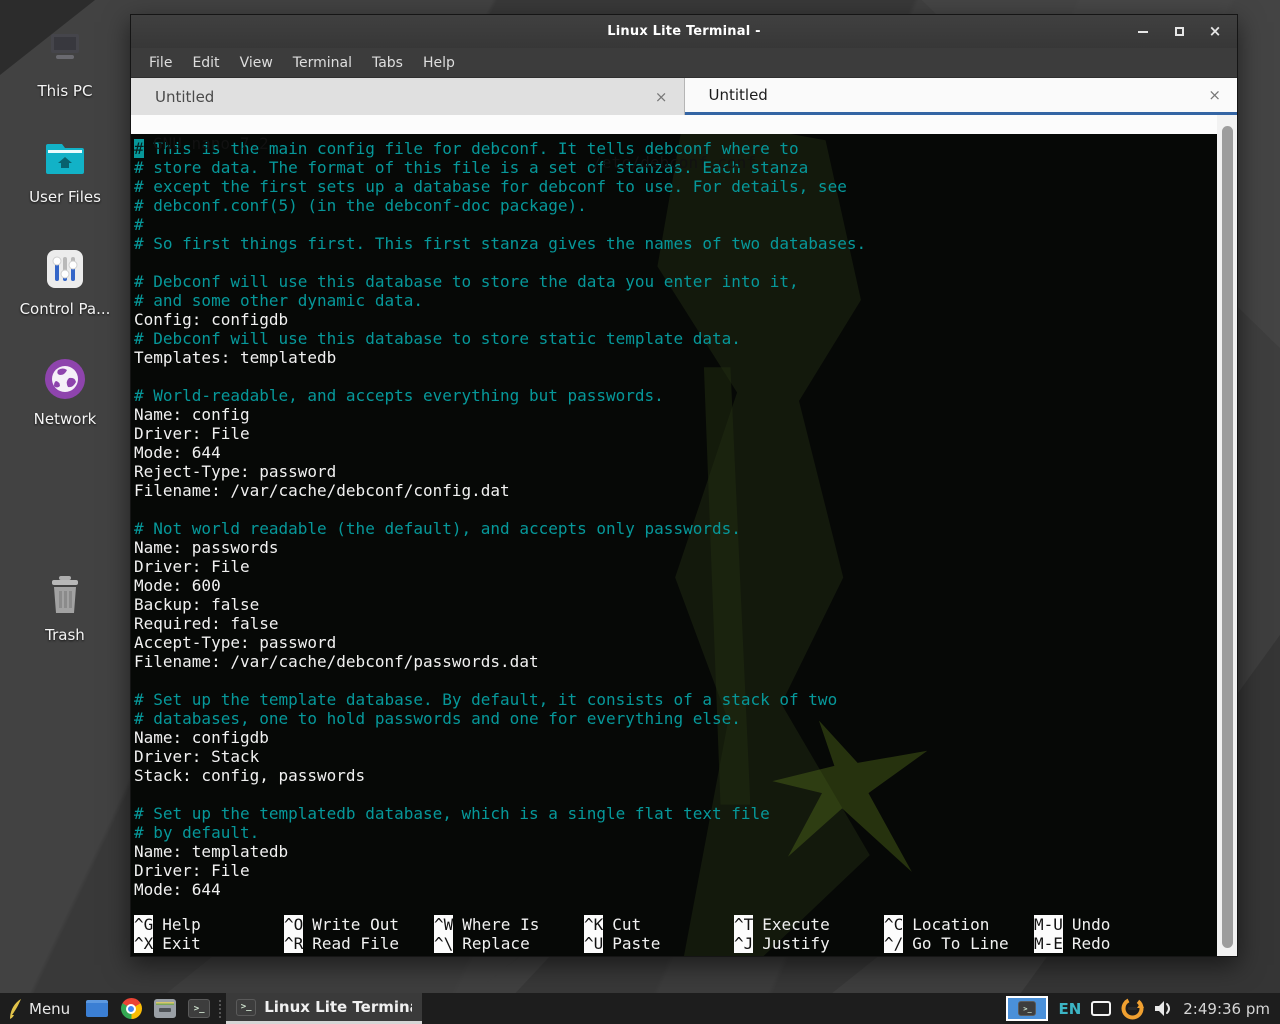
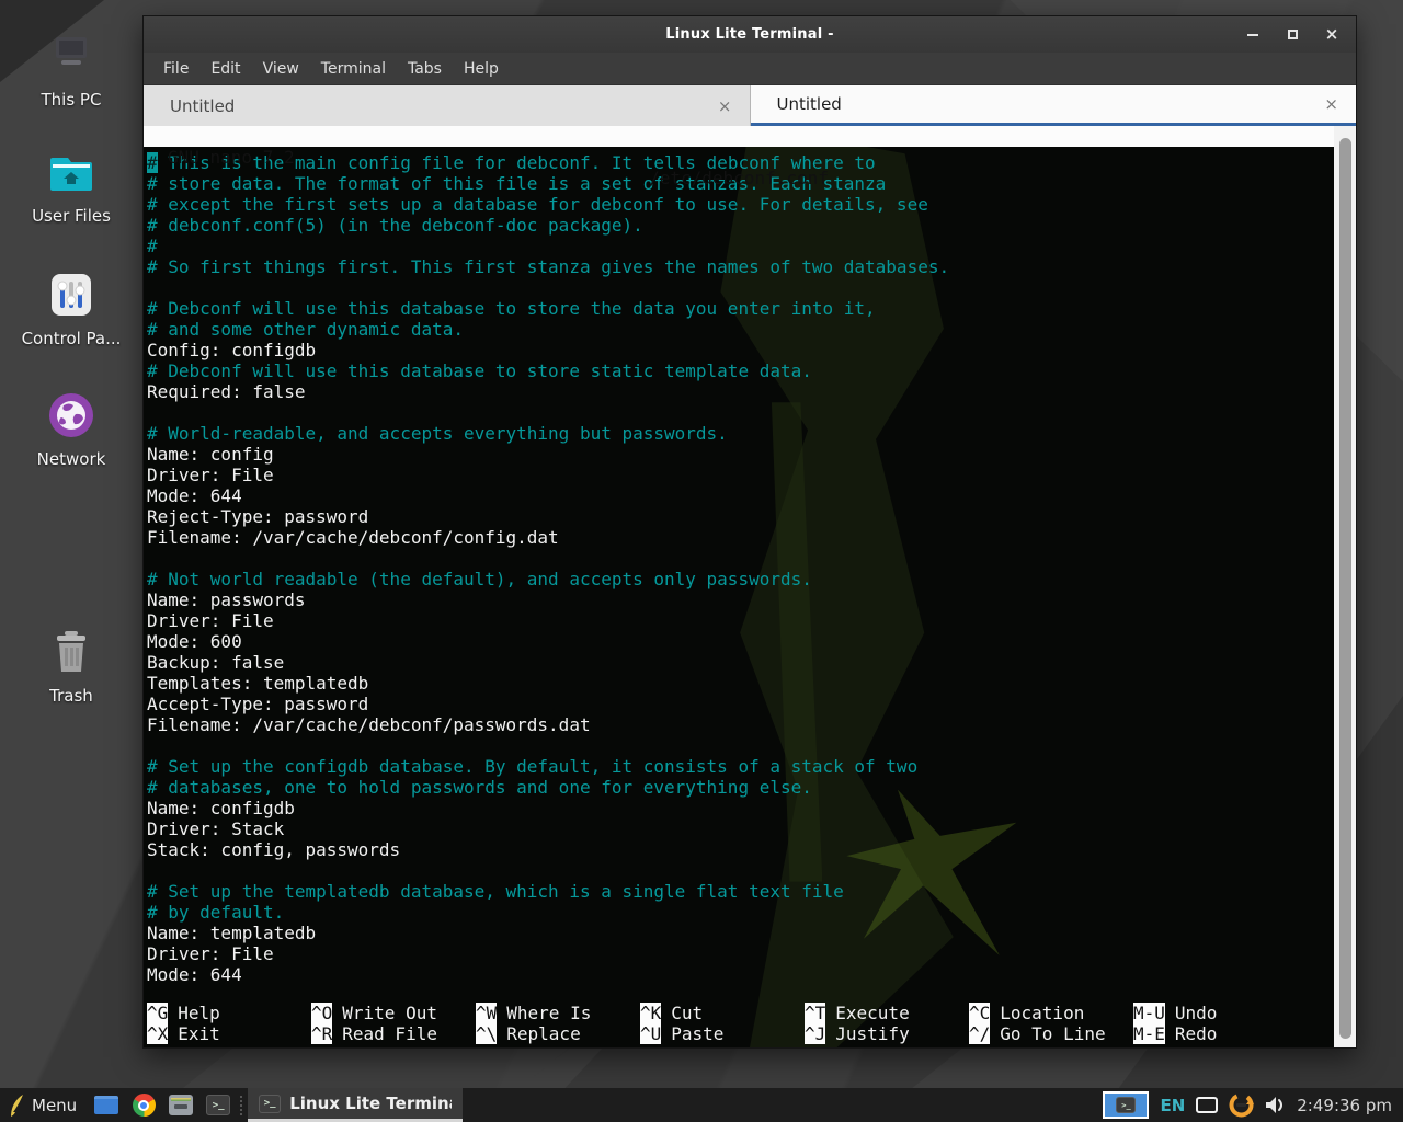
  This PC
  User Files
  Control Pa...
  Network
  Trash
  Linux Lite Terminal -
  ×
  File
  Edit
  View
  Terminal
  Tabs
  Help
  Untitled
  ×
  Untitled
  ×
  GNU nano 7.2
  /etc/debconf.conf
  s the main config file for debconf. It tells debconf where to
  data. The format of this file is a set of stanzas. Each stanza
  pt the first sets up a database for debconf to use. For details, see
  # debconf.conf(5) (in the debconf-doc package).
  #
  # So first things first. This first stanza gives the names of two databases.
  # Debconf will use this database to store the data you enter into it,
  # and some other dynamic data.
  Config: configdb
  # Debconf will use this database to store static template data.
- Templates: templatedb
+ Required: false
  # World-readable, and accepts everything but passwords.
  Name: config
  Driver: File
  Mode: 644
  Reject-Type: password
  Filename: /var/cache/debconf/config.dat
  # Not world readable (the default), and accepts only passwords.
  Name: passwords
  Driver: File
  Mode: 600
  Backup: false
- Required: false
+ Templates: templatedb
  Accept-Type: password
  Filename: /var/cache/debconf/passwords.dat
- # Set up the template database. By default, it consists of a stack of two
+ # Set up the configdb database. By default, it consists of a stack of two
  # databases, one to hold passwords and one for everything else.
  Name: configdb
  Driver: Stack
  Stack: config, passwords
  # Set up the templatedb database, which is a single flat text file
  # by default.
  Name: templatedb
  Driver: File
  Mode: 644
  ^G Help
  ^X Exit
  ^O Write Out
  ^R Read File
  ^W Where Is
  ^\ Replace
  ^K Cut
  ^U Paste
  ^T Execute
  ^J Justify
  ^C Location
  ^/ Go To Line
  M-U Undo
  M-E Redo
  Menu
  >_
  >_
  Linux Lite Termin
  >_
  EN
  2:49:36 pm
